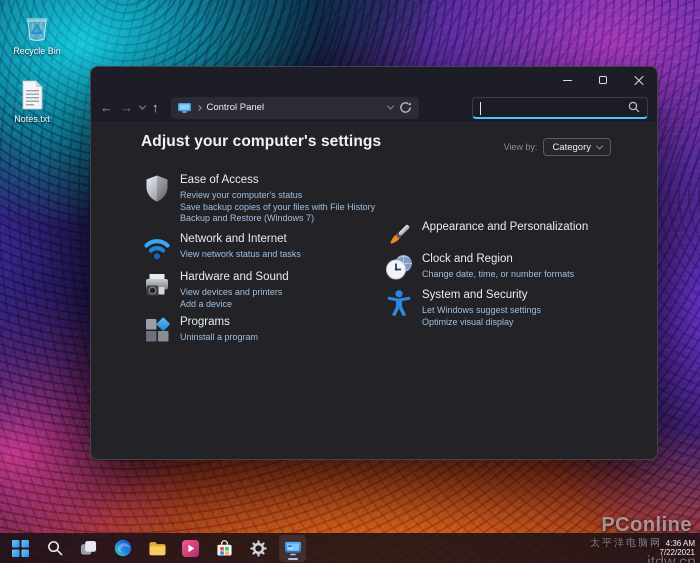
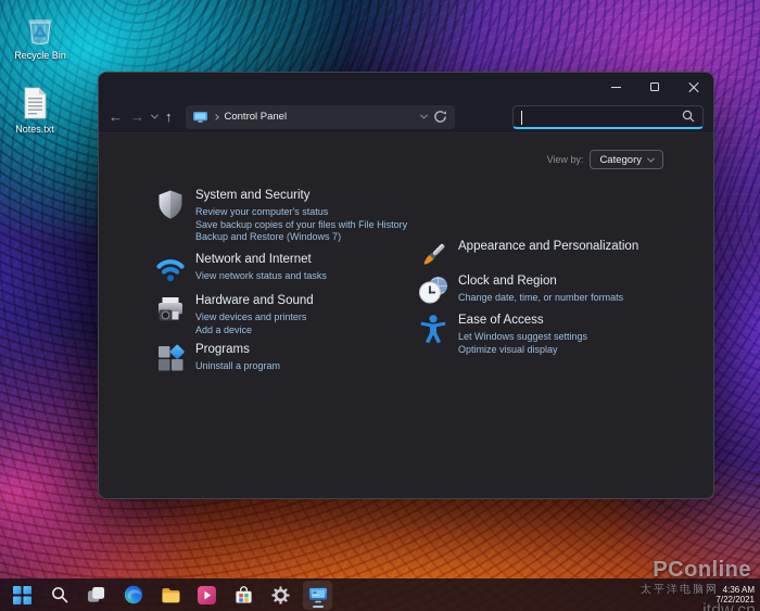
  Recycle Bin
  Notes.txt
  ←
  →
  ↑
  Control Panel
- Adjust your computer's settings
  View by:
  Category
- Ease of Access
+ System and Security
  Review your computer's status
  Save backup copies of your files with File History
  Backup and Restore (Windows 7)
  Network and Internet
  View network status and tasks
  Hardware and Sound
  View devices and printers
  Add a device
  Programs
  Uninstall a program
  Appearance and Personalization
  Clock and Region
  Change date, time, or number formats
- System and Security
+ Ease of Access
  Let Windows suggest settings
  Optimize visual display
  4:36 AM
  7/22/2021
  PConline
  太平洋电脑网
